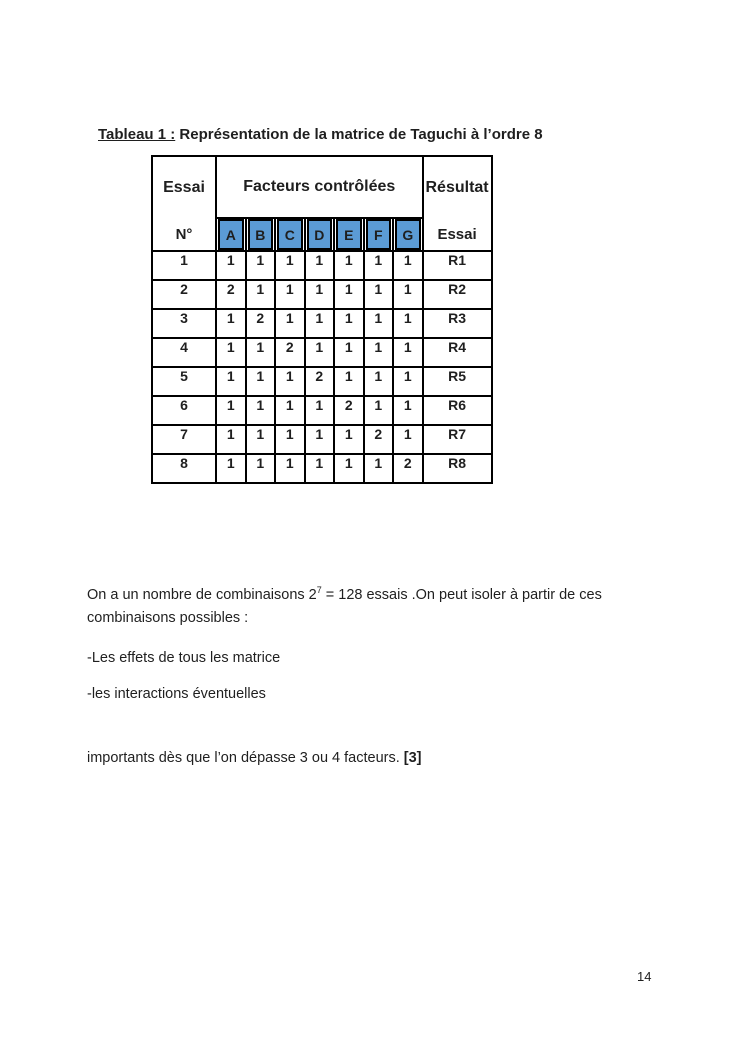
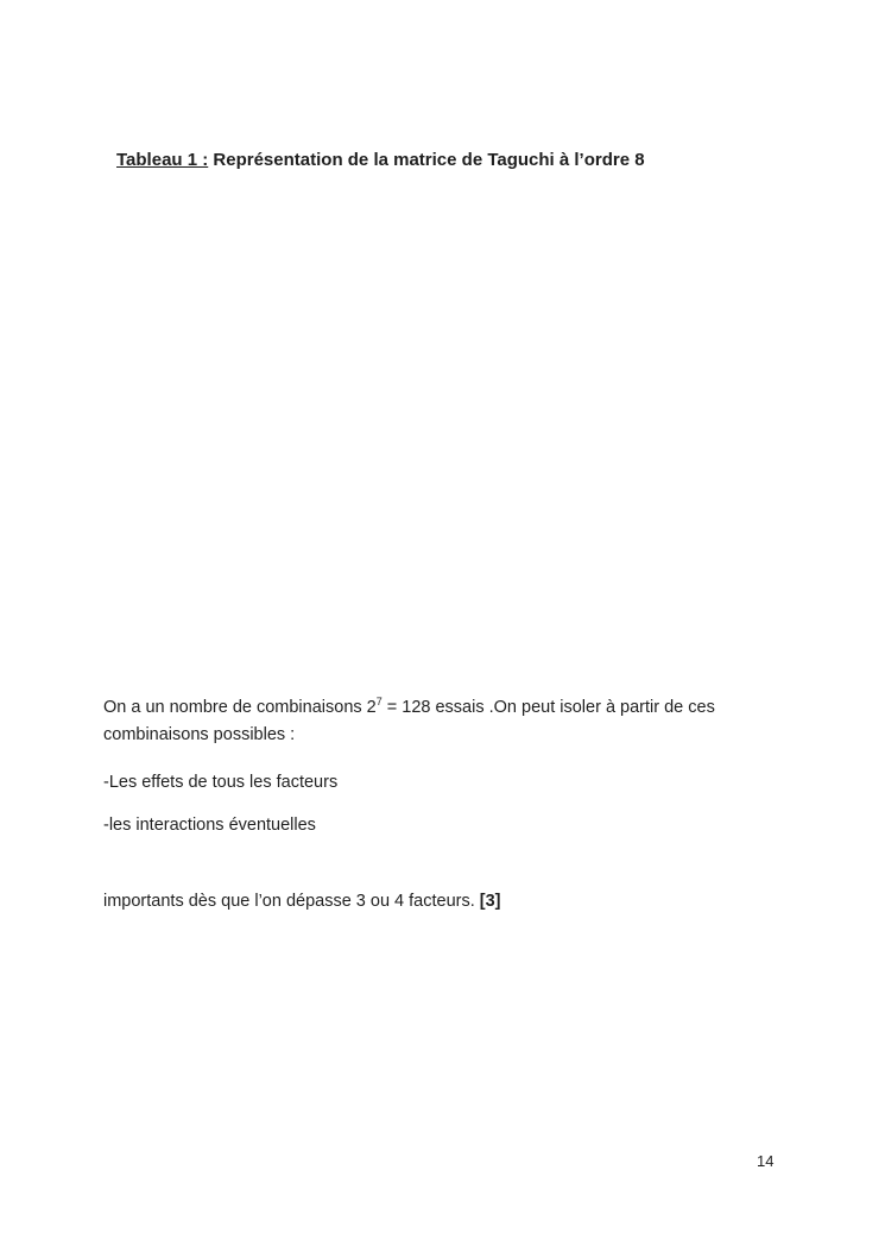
  Tableau 1 : Représentation de la matrice de Taguchi à l’ordre 8
- Essai N°	Facteurs contrôlées	Résultat Essai
- A	B	C	D	E	F	G
- 1	1	1	1	1	1	1	1	R1
- 2	2	1	1	1	1	1	1	R2
- 3	1	2	1	1	1	1	1	R3
- 4	1	1	2	1	1	1	1	R4
- 5	1	1	1	2	1	1	1	R5
- 6	1	1	1	1	2	1	1	R6
- 7	1	1	1	1	1	2	1	R7
- 8	1	1	1	1	1	1	2	R8
  On a un nombre de combinaisons 27 = 128 essais .On peut isoler à partir de ces
  combinaisons possibles :
- -Les effets de tous les matrice
+ -Les effets de tous les facteurs
  -les interactions éventuelles
  importants dès que l’on dépasse 3 ou 4 facteurs. [3]
  14
